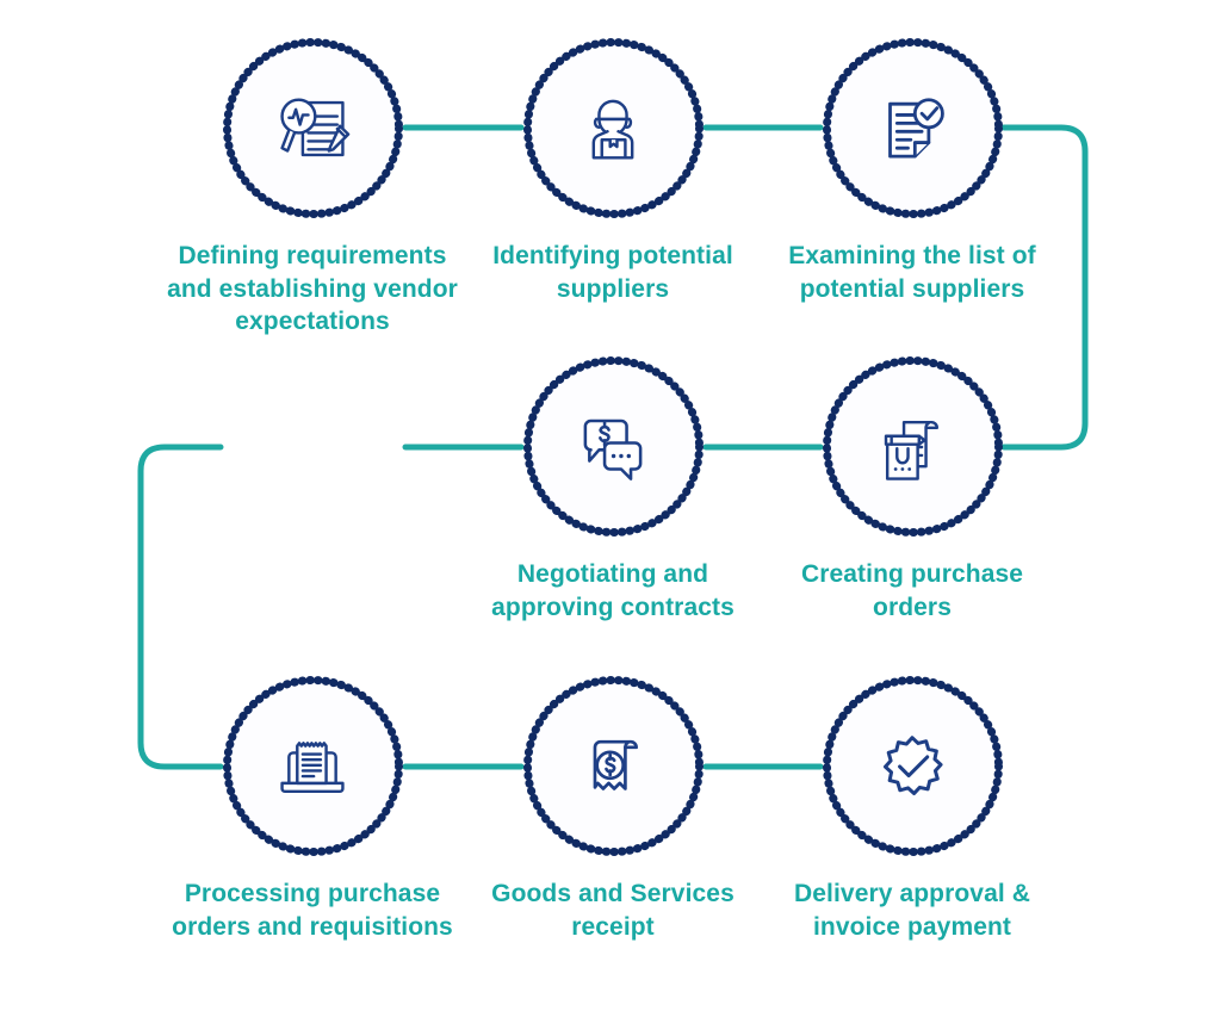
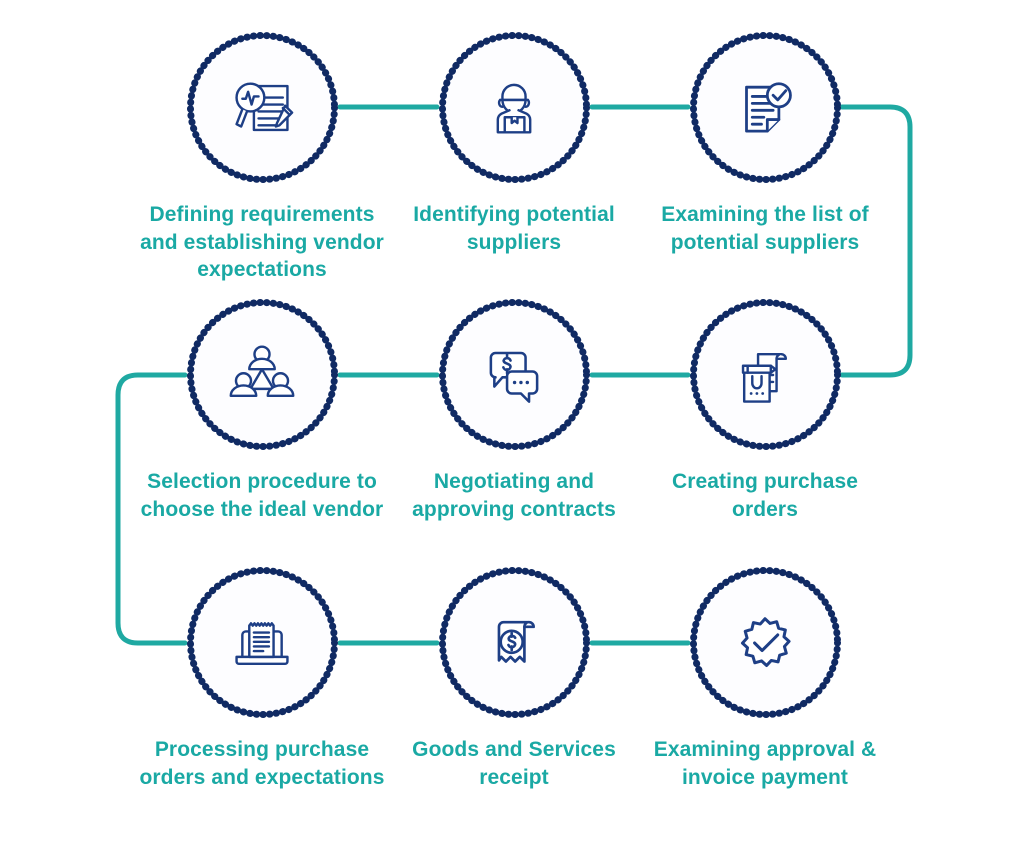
  Defining requirements and establishing vendor expectations
  Identifying potential suppliers
  Examining the list of potential suppliers
+ Selection procedure to choose the ideal vendor
  Negotiating and approving contracts
  Creating purchase orders
- Processing purchase orders and requisitions
+ Processing purchase orders and expectations
  Goods and Services receipt
- Delivery approval & invoice payment
+ Examining approval & invoice payment
